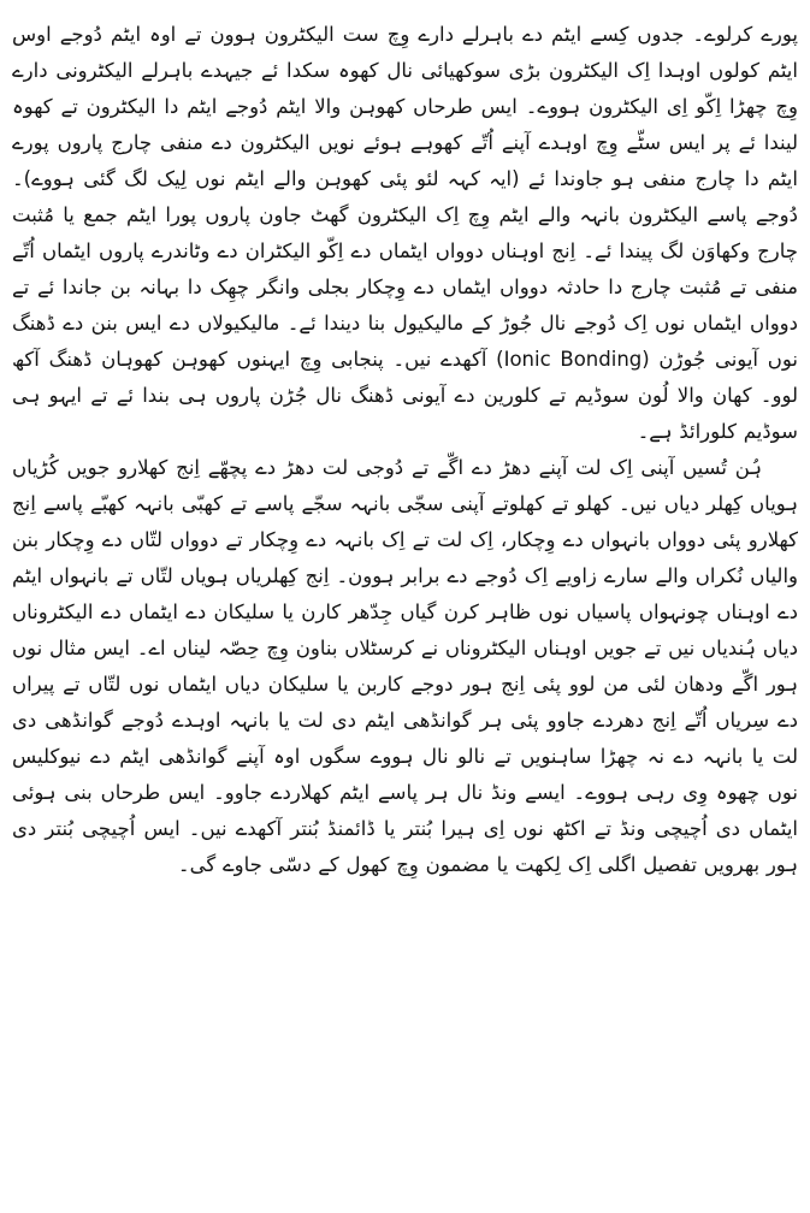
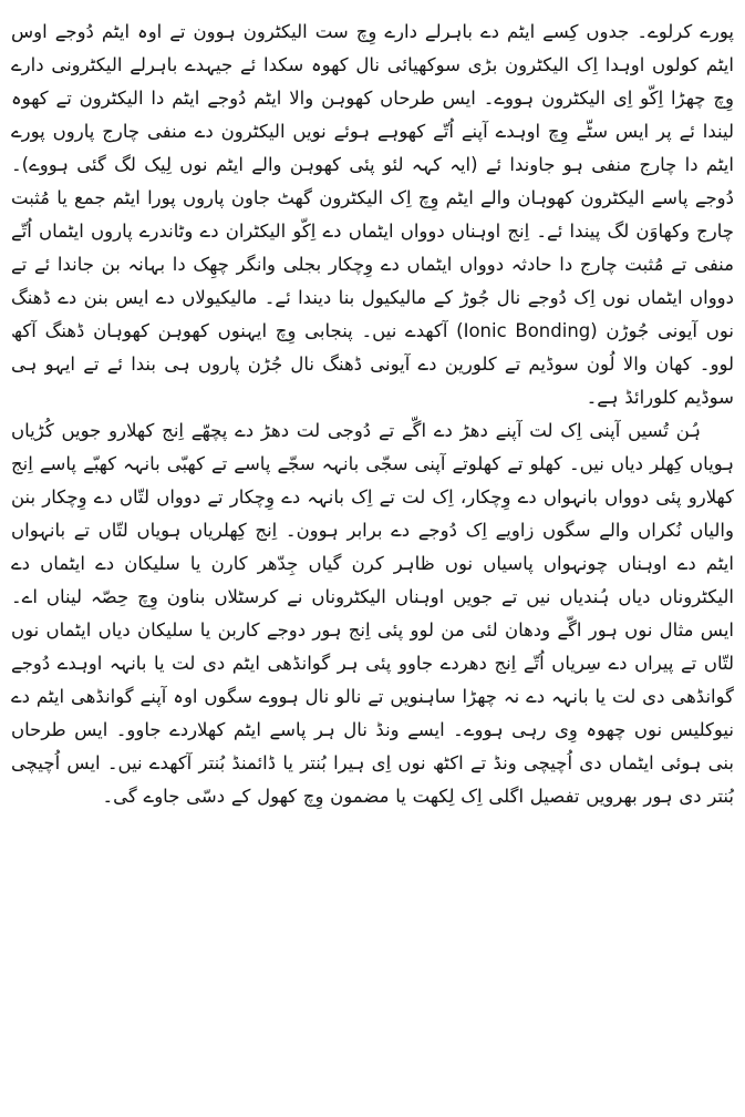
- پورے کرلوے۔ جدوں کِسے ایٹم دے باہرلے دارے وِچ ست الیکٹرون ہوون تے اوہ ایٹم دُوجے اوس ایٹم کولوں اوہدا اِک الیکٹرون بڑی سوکھیائی نال کھوہ سکدا ئے جیہدے باہرلے الیکٹرونی دارے وِچ چھڑا اِکّو اِی الیکٹرون ہووے۔ ایس طرحاں کھوہن والا ایٹم دُوجے ایٹم دا الیکٹرون تے کھوہ لیندا ئے پر ایس سٹّے وِچ اوہدے آپنے اُتّے کھوہے ہوئے نویں الیکٹرون دے منفی چارج پاروں پورے ایٹم دا چارج منفی ہو جاوندا ئے (ایہ کہہ لئو پئی کھوہن والے ایٹم نوں لِیک لگ گئی ہووے)۔ دُوجے پاسے الیکٹرون بانہہ والے ایٹم وِچ اِک الیکٹرون گھٹ جاون پاروں پورا ایٹم جمع یا مُثبت چارج وکھاوَن لگ پیندا ئے۔ اِنج اوہناں دوواں ایٹماں دے اِکّو الیکٹران دے وٹاندرے پاروں ایٹماں اُتّے منفی تے مُثبت چارج دا حادثہ دوواں ایٹماں دے وِچکار بجلی وانگر چھِک دا بہانہ بن جاندا ئے تے دوواں ایٹماں نوں اِک دُوجے نال جُوڑ کے مالیکیول بنا دیندا ئے۔ مالیکیولاں دے ایس بنن دے ڈھنگ نوں آیونی جُوڑن (Ionic Bonding) آکھدے نیں۔ پنجابی وِچ ایہنوں کھوہن کھوہان ڈھنگ آکھ لوو۔ کھان والا لُون سوڈیم تے کلورین دے آیونی ڈھنگ نال جُڑن پاروں ہی بندا ئے تے ایہو ہی سوڈیم کلورائڈ ہے۔
+ پورے کرلوے۔ جدوں کِسے ایٹم دے باہرلے دارے وِچ ست الیکٹرون ہوون تے اوہ ایٹم دُوجے اوس ایٹم کولوں اوہدا اِک الیکٹرون بڑی سوکھیائی نال کھوہ سکدا ئے جیہدے باہرلے الیکٹرونی دارے وِچ چھڑا اِکّو اِی الیکٹرون ہووے۔ ایس طرحاں کھوہن والا ایٹم دُوجے ایٹم دا الیکٹرون تے کھوہ لیندا ئے پر ایس سٹّے وِچ اوہدے آپنے اُتّے کھوہے ہوئے نویں الیکٹرون دے منفی چارج پاروں پورے ایٹم دا چارج منفی ہو جاوندا ئے (ایہ کہہ لئو پئی کھوہن والے ایٹم نوں لِیک لگ گئی ہووے)۔ دُوجے پاسے الیکٹرون کھوہان والے ایٹم وِچ اِک الیکٹرون گھٹ جاون پاروں پورا ایٹم جمع یا مُثبت چارج وکھاوَن لگ پیندا ئے۔ اِنج اوہناں دوواں ایٹماں دے اِکّو الیکٹران دے وٹاندرے پاروں ایٹماں اُتّے منفی تے مُثبت چارج دا حادثہ دوواں ایٹماں دے وِچکار بجلی وانگر چھِک دا بہانہ بن جاندا ئے تے دوواں ایٹماں نوں اِک دُوجے نال جُوڑ کے مالیکیول بنا دیندا ئے۔ مالیکیولاں دے ایس بنن دے ڈھنگ نوں آیونی جُوڑن (Ionic Bonding) آکھدے نیں۔ پنجابی وِچ ایہنوں کھوہن کھوہان ڈھنگ آکھ لوو۔ کھان والا لُون سوڈیم تے کلورین دے آیونی ڈھنگ نال جُڑن پاروں ہی بندا ئے تے ایہو ہی سوڈیم کلورائڈ ہے۔
- ہُن تُسیں آپنی اِک لت آپنے دھڑ دے اگّے تے دُوجی لت دھڑ دے پچھّے اِنج کھلارو جویں کُڑیاں ہویاں کِھلر دیاں نیں۔ کھلو تے کھلوتے آپنی سجّی بانہہ سجّے پاسے تے کھبّی بانہہ کھبّے پاسے اِنج کھلارو پئی دوواں بانہواں دے وِچکار، اِک لت تے اِک بانہہ دے وِچکار تے دوواں لتّاں دے وِچکار بنن والیاں نُکراں والے سارے زاویے اِک دُوجے دے برابر ہوون۔ اِنج کِھلریاں ہویاں لتّاں تے بانہواں ایٹم دے اوہناں چونہواں پاسیاں نوں ظاہر کرن گیاں جِدّھر کارن یا سلیکان دے ایٹماں دے الیکٹروناں دیاں ہُندیاں نیں تے جویں اوہناں الیکٹروناں نے کرسٹلاں بناون وِچ حِصّہ لیناں اے۔ ایس مثال نوں ہور اگّے ودھان لئی من لوو پئی اِنج ہور دوجے کاربن یا سلیکان دیاں ایٹماں نوں لتّاں تے پیراں دے سِریاں اُتّے اِنج دھردے جاوو پئی ہر گوانڈھی ایٹم دی لت یا بانہہ اوہدے دُوجے گوانڈھی دی لت یا بانہہ دے نہ چھڑا ساہنویں تے نالو نال ہووے سگوں اوہ آپنے گوانڈھی ایٹم دے نیوکلیس نوں چھوہ وِی رہی ہووے۔ ایسے ونڈ نال ہر پاسے ایٹم کھلاردے جاوو۔ ایس طرحاں بنی ہوئی ایٹماں دی اُچیچی ونڈ تے اکٹھ نوں اِی ہیرا بُنتر یا ڈائمنڈ بُنتر آکھدے نیں۔ ایس اُچیچی بُنتر دی ہور بھرویں تفصیل اگلی اِک لِکھت یا مضمون وِچ کھول کے دسّی جاوے گی۔
+ ہُن تُسیں آپنی اِک لت آپنے دھڑ دے اگّے تے دُوجی لت دھڑ دے پچھّے اِنج کھلارو جویں کُڑیاں ہویاں کِھلر دیاں نیں۔ کھلو تے کھلوتے آپنی سجّی بانہہ سجّے پاسے تے کھبّی بانہہ کھبّے پاسے اِنج کھلارو پئی دوواں بانہواں دے وِچکار، اِک لت تے اِک بانہہ دے وِچکار تے دوواں لتّاں دے وِچکار بنن والیاں نُکراں والے سگوں زاویے اِک دُوجے دے برابر ہوون۔ اِنج کِھلریاں ہویاں لتّاں تے بانہواں ایٹم دے اوہناں چونہواں پاسیاں نوں ظاہر کرن گیاں جِدّھر کارن یا سلیکان دے ایٹماں دے الیکٹروناں دیاں ہُندیاں نیں تے جویں اوہناں الیکٹروناں نے کرسٹلاں بناون وِچ حِصّہ لیناں اے۔ ایس مثال نوں ہور اگّے ودھان لئی من لوو پئی اِنج ہور دوجے کاربن یا سلیکان دیاں ایٹماں نوں لتّاں تے پیراں دے سِریاں اُتّے اِنج دھردے جاوو پئی ہر گوانڈھی ایٹم دی لت یا بانہہ اوہدے دُوجے گوانڈھی دی لت یا بانہہ دے نہ چھڑا ساہنویں تے نالو نال ہووے سگوں اوہ آپنے گوانڈھی ایٹم دے نیوکلیس نوں چھوہ وِی رہی ہووے۔ ایسے ونڈ نال ہر پاسے ایٹم کھلاردے جاوو۔ ایس طرحاں بنی ہوئی ایٹماں دی اُچیچی ونڈ تے اکٹھ نوں اِی ہیرا بُنتر یا ڈائمنڈ بُنتر آکھدے نیں۔ ایس اُچیچی بُنتر دی ہور بھرویں تفصیل اگلی اِک لِکھت یا مضمون وِچ کھول کے دسّی جاوے گی۔
